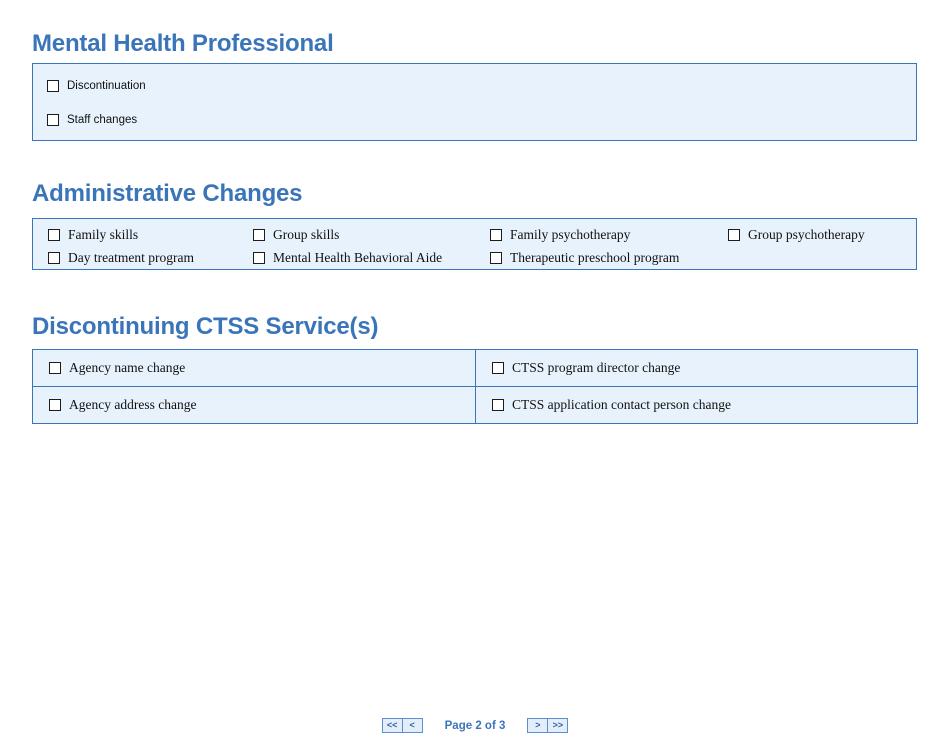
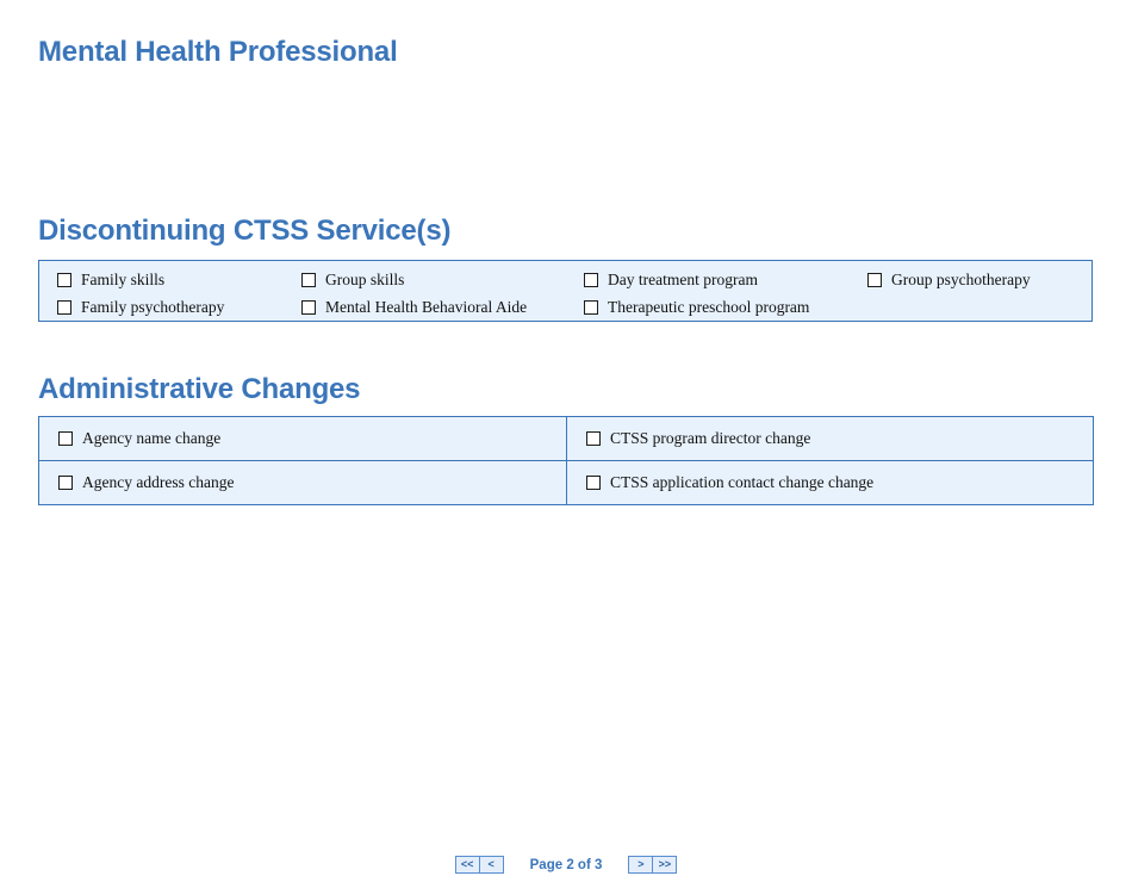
  Mental Health Professional
- Discontinuation
- Staff changes
- Administrative Changes
+ Discontinuing CTSS Service(s)
  Family skills
  Group skills
- Family psychotherapy
+ Day treatment program
  Group psychotherapy
- Day treatment program
+ Family psychotherapy
  Mental Health Behavioral Aide
  Therapeutic preschool program
- Discontinuing CTSS Service(s)
+ Administrative Changes
  Agency name change	CTSS program director change
- Agency address change	CTSS application contact person change
+ Agency address change	CTSS application contact change change
  <<
  <
  Page 2 of 3
  >
  >>
